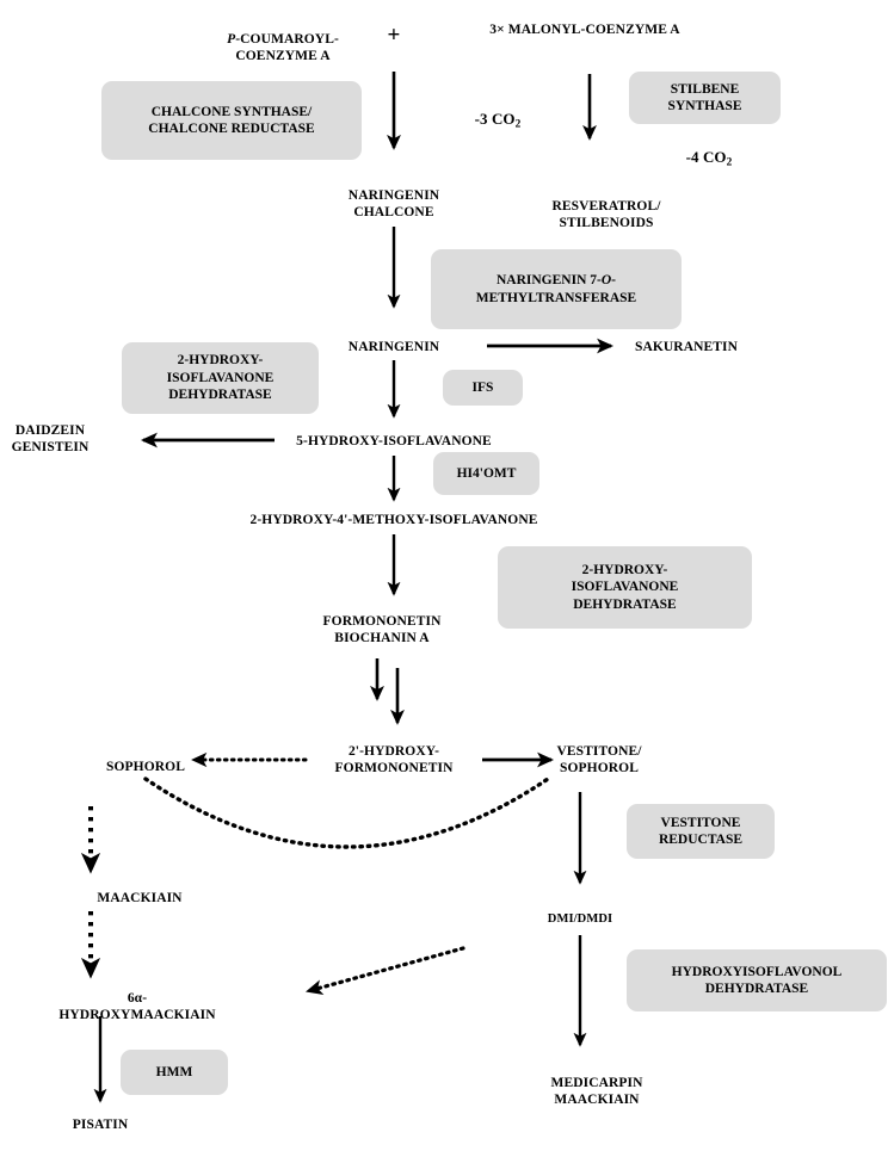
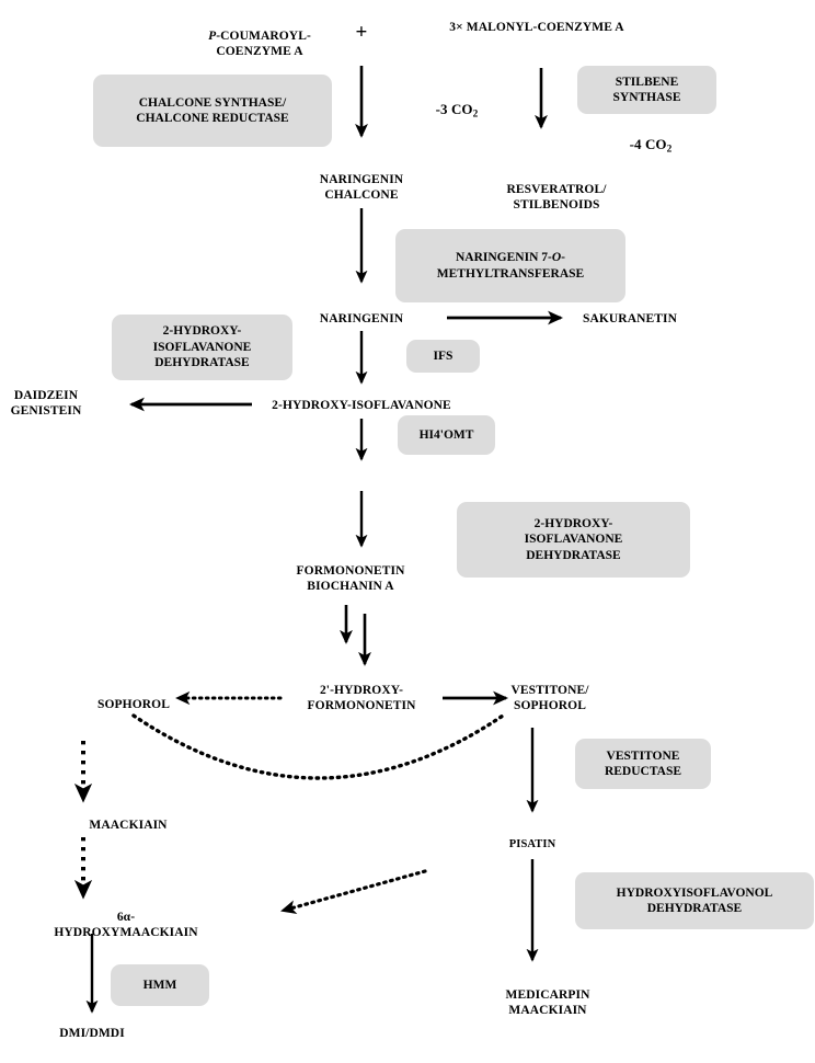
  CHALCONE SYNTHASE/
  CHALCONE REDUCTASE
  STILBENE
  SYNTHASE
  NARINGENIN 7-O-
  METHYLTRANSFERASE
  2-HYDROXY-
  ISOFLAVANONE
  DEHYDRATASE
  IFS
  HI4'OMT
  2-HYDROXY-
  ISOFLAVANONE
  DEHYDRATASE
  VESTITONE
  REDUCTASE
  HYDROXYISOFLAVONOL
  DEHYDRATASE
  HMM
  P-COUMAROYL-
  COENZYME A
  +
  3× MALONYL-COENZYME A
  -3 CO2
  -4 CO2
  NARINGENIN
  CHALCONE
  RESVERATROL/
  STILBENOIDS
  NARINGENIN
  SAKURANETIN
  DAIDZEIN
  GENISTEIN
- 5-HYDROXY-ISOFLAVANONE
+ 2-HYDROXY-ISOFLAVANONE
- 2-HYDROXY-4'-METHOXY-ISOFLAVANONE
  FORMONONETIN
  BIOCHANIN A
  2'-HYDROXY-
  FORMONONETIN
  SOPHOROL
  VESTITONE/
  SOPHOROL
  MAACKIAIN
- DMI/DMDI
+ PISATIN
  6α-
  HYDROXYMAACKIAIN
  MEDICARPIN
  MAACKIAIN
- PISATIN
+ DMI/DMDI
